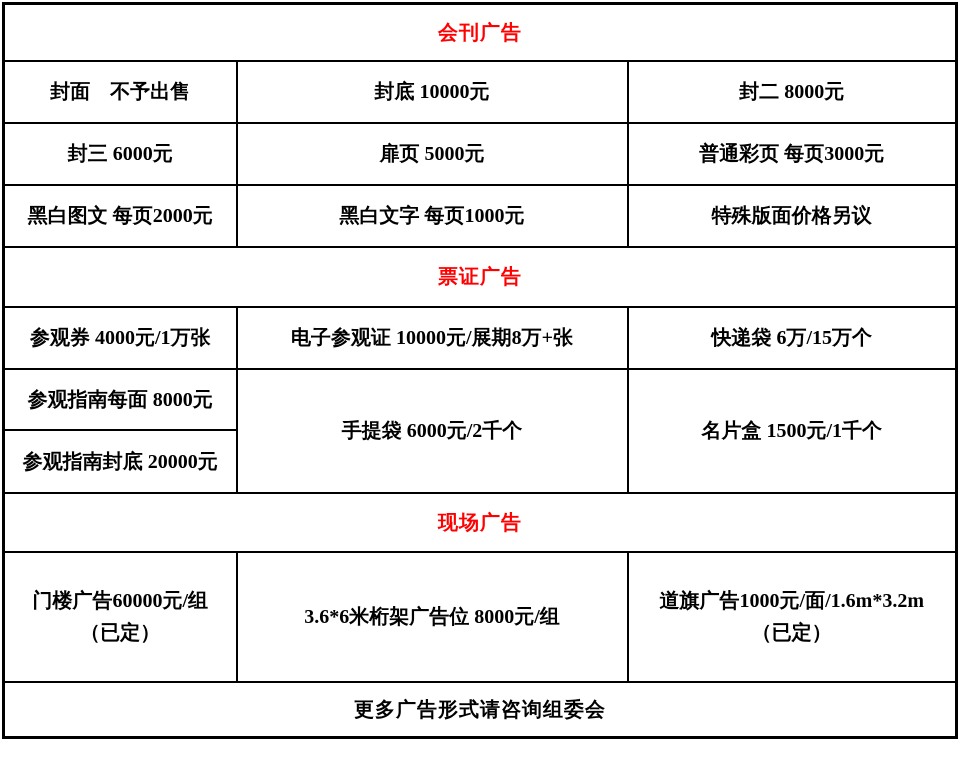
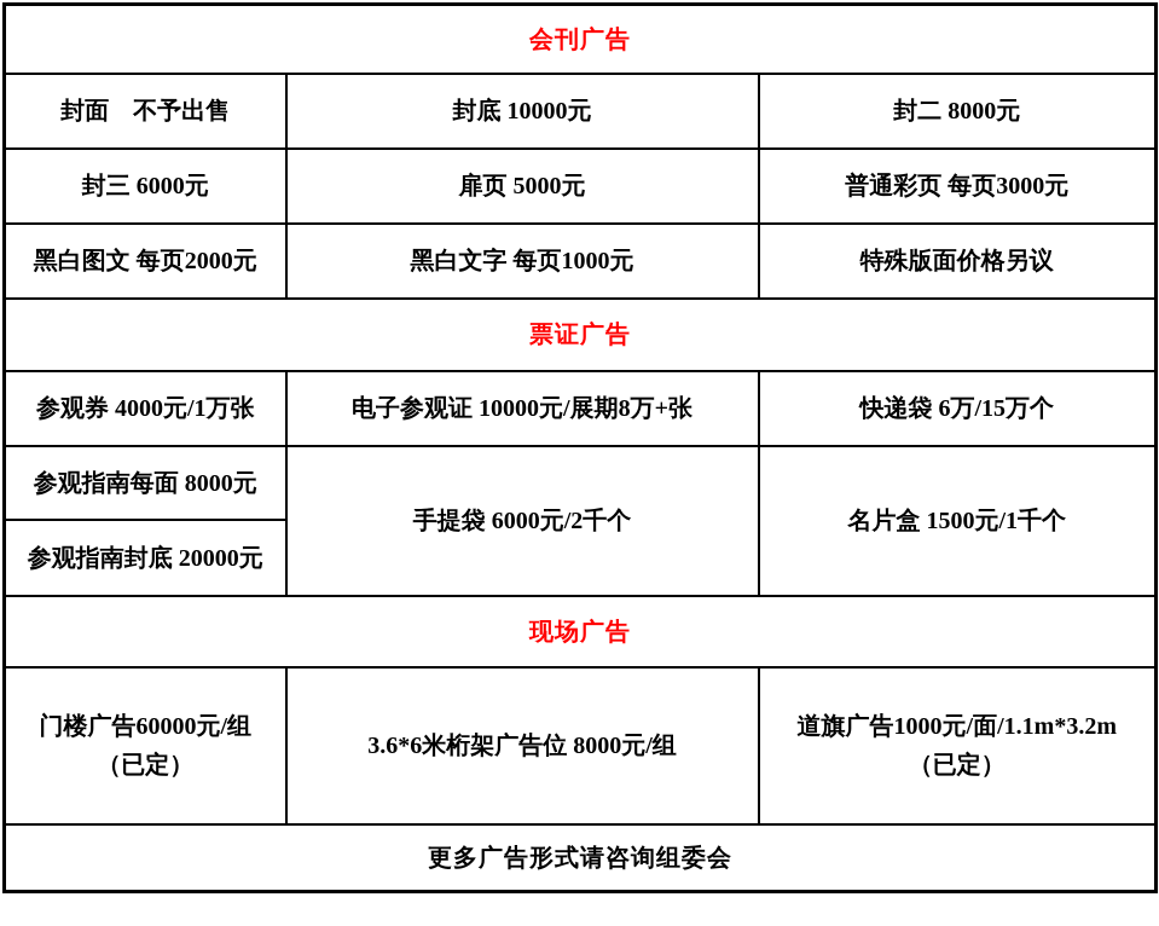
  会刊广告
  封面 不予出售	封底 10000元	封二 8000元
  封三 6000元	扉页 5000元	普通彩页 每页3000元
  黑白图文 每页2000元	黑白文字 每页1000元	特殊版面价格另议
  票证广告
  参观券 4000元/1万张	电子参观证 10000元/展期8万+张	快递袋 6万/15万个
  参观指南每面 8000元	手提袋 6000元/2千个	名片盒 1500元/1千个
  参观指南封底 20000元
  现场广告
- 门楼广告60000元/组 （已定）	3.6*6米桁架广告位 8000元/组	道旗广告1000元/面/1.6m*3.2m （已定）
+ 门楼广告60000元/组 （已定）	3.6*6米桁架广告位 8000元/组	道旗广告1000元/面/1.1m*3.2m （已定）
  更多广告形式请咨询组委会
